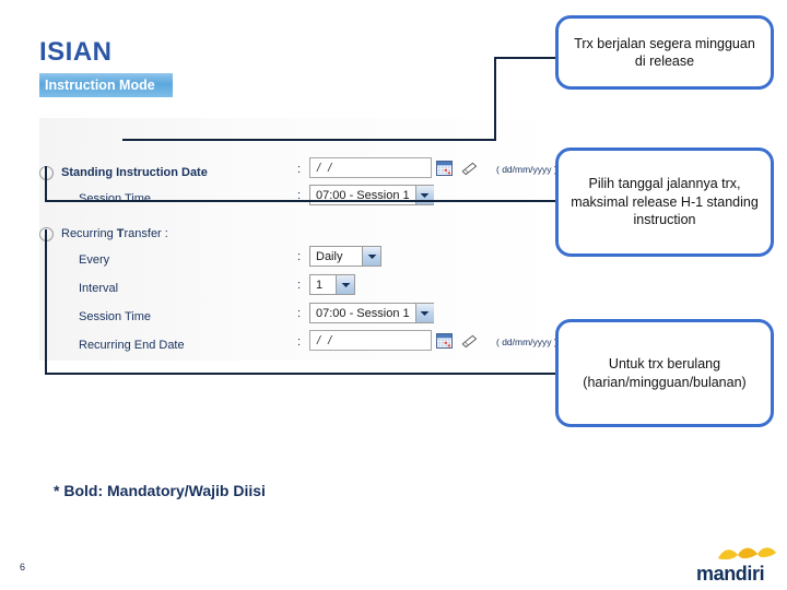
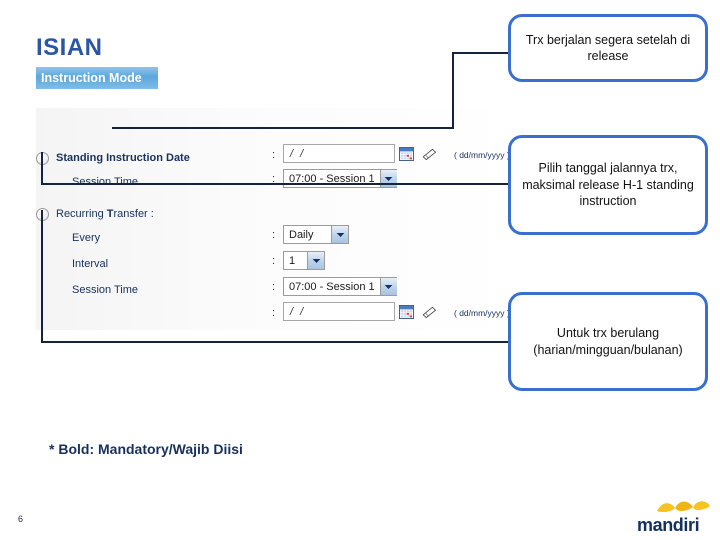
  ISIAN
  Instruction Mode
  Standing Instruction Date
  :
  / /
  ( dd/mm/yyyy
  Session Time
  :
  07:00 - Session 1
  Recurring Transfer :
  Every
  :
  Daily
  Interval
  :
  1
  Session Time
  :
  07:00 - Session 1
- Recurring End Date
  :
  / /
  ( dd/mm/yyyy
- Trx berjalan segera mingguan di release
+ Trx berjalan segera setelah di release
  Pilih tanggal jalannya trx, maksimal release H-1 standing instruction
  Untuk trx berulang (harian/mingguan/bulanan)
  * Bold: Mandatory/Wajib Diisi
  6
  mandiri
